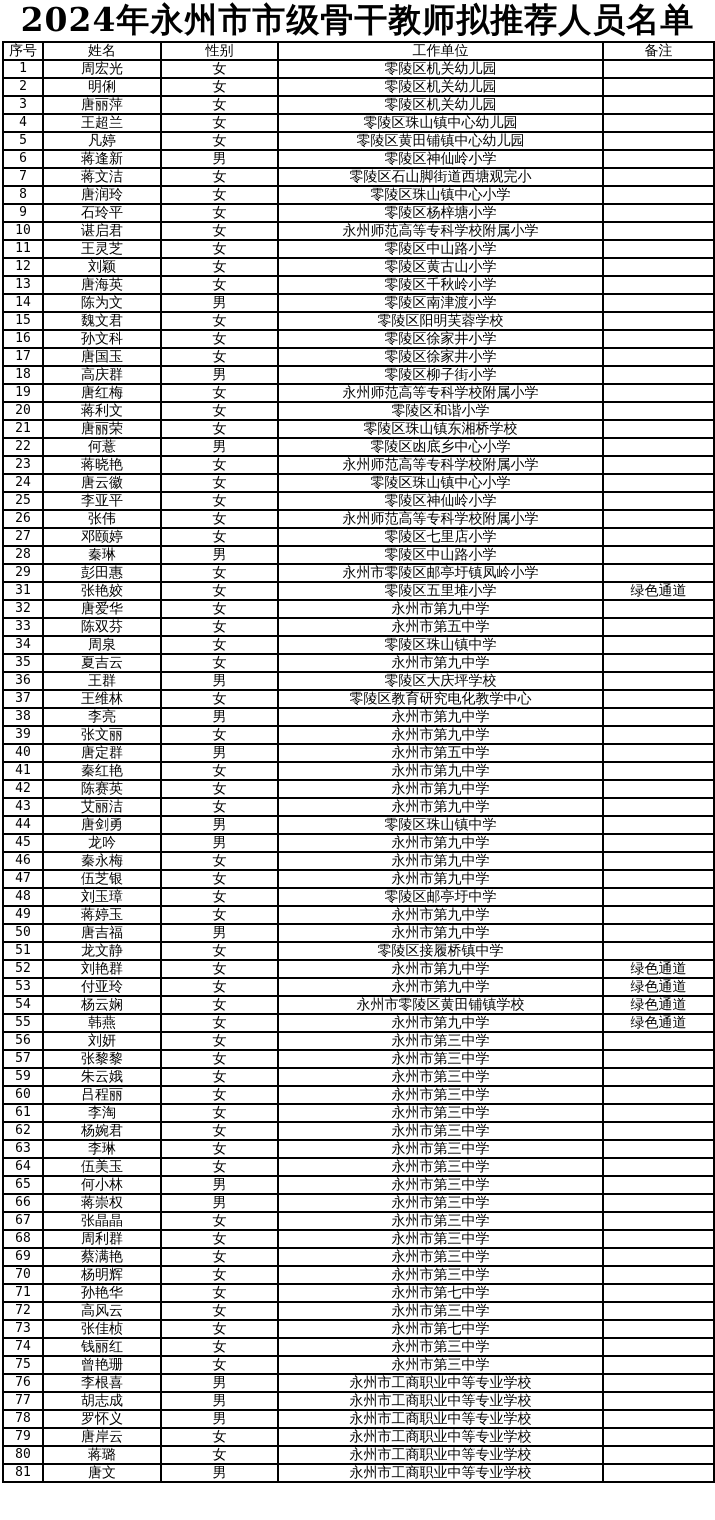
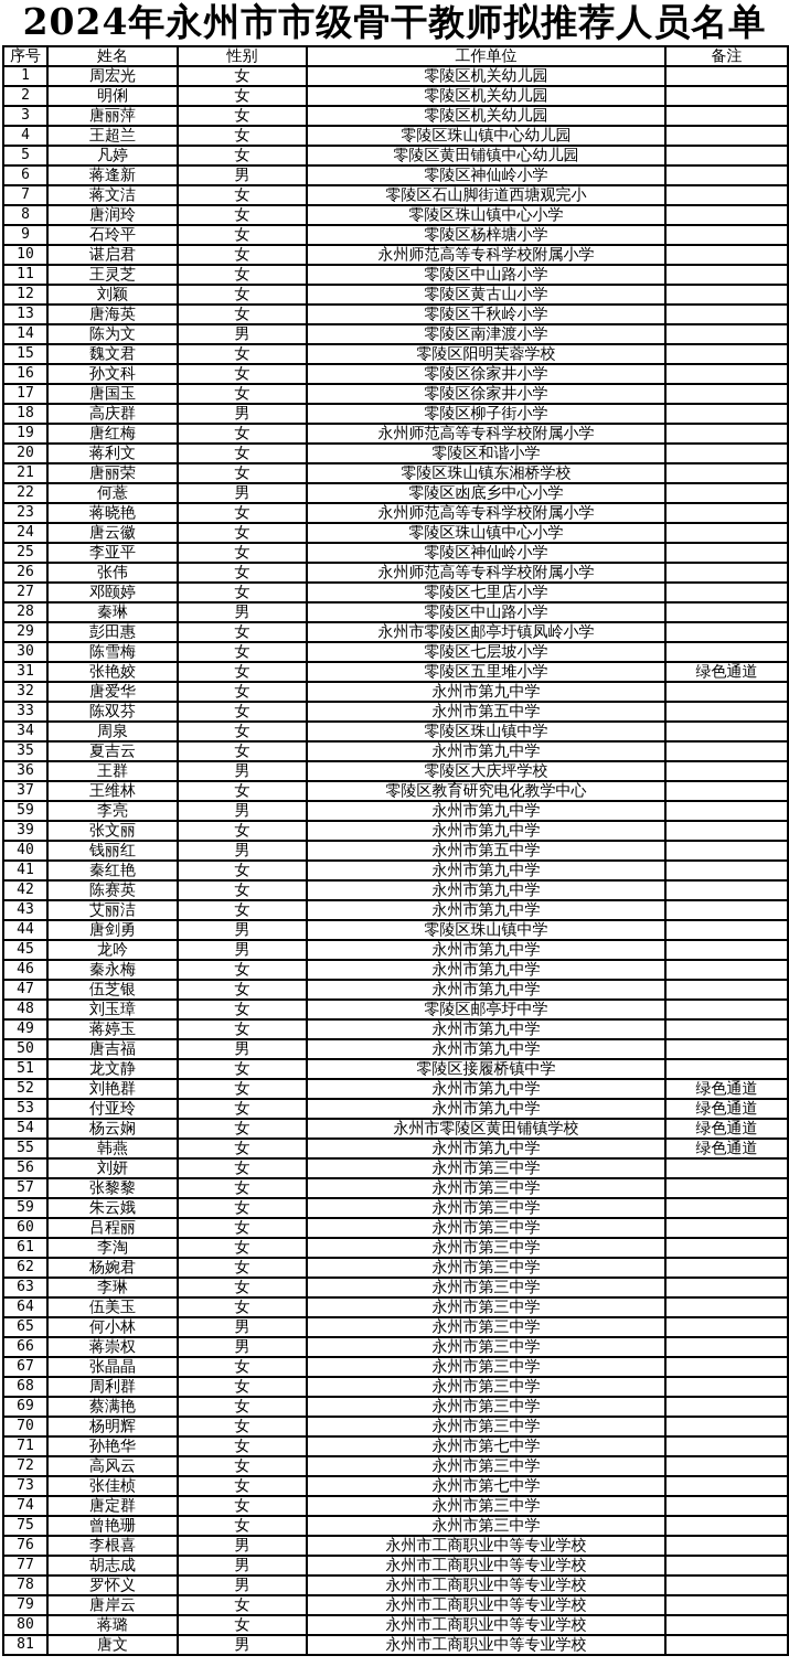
  2024年永州市市级骨干教师拟推荐人员名单
  序号	姓名	性别	工作单位	备注
  1	周宏光	女	零陵区机关幼儿园
  2	明俐	女	零陵区机关幼儿园
  3	唐丽萍	女	零陵区机关幼儿园
  4	王超兰	女	零陵区珠山镇中心幼儿园
  5	凡婷	女	零陵区黄田铺镇中心幼儿园
  6	蒋逢新	男	零陵区神仙岭小学
  7	蒋文洁	女	零陵区石山脚街道西塘观完小
  8	唐润玲	女	零陵区珠山镇中心小学
  9	石玲平	女	零陵区杨梓塘小学
  10	谌启君	女	永州师范高等专科学校附属小学
  11	王灵芝	女	零陵区中山路小学
  12	刘颖	女	零陵区黄古山小学
  13	唐海英	女	零陵区千秋岭小学
  14	陈为文	男	零陵区南津渡小学
  15	魏文君	女	零陵区阳明芙蓉学校
  16	孙文科	女	零陵区徐家井小学
  17	唐国玉	女	零陵区徐家井小学
  18	高庆群	男	零陵区柳子街小学
  19	唐红梅	女	永州师范高等专科学校附属小学
  20	蒋利文	女	零陵区和谐小学
  21	唐丽荣	女	零陵区珠山镇东湘桥学校
  22	何薏	男	零陵区凼底乡中心小学
  23	蒋晓艳	女	永州师范高等专科学校附属小学
  24	唐云徽	女	零陵区珠山镇中心小学
  25	李亚平	女	零陵区神仙岭小学
  26	张伟	女	永州师范高等专科学校附属小学
  27	邓颐婷	女	零陵区七里店小学
  28	秦琳	男	零陵区中山路小学
  29	彭田惠	女	永州市零陵区邮亭圩镇凤岭小学
+ 30	陈雪梅	女	零陵区七层坡小学
  31	张艳姣	女	零陵区五里堆小学	绿色通道
  32	唐爱华	女	永州市第九中学
  33	陈双芬	女	永州市第五中学
  34	周泉	女	零陵区珠山镇中学
  35	夏吉云	女	永州市第九中学
  36	王群	男	零陵区大庆坪学校
  37	王维林	女	零陵区教育研究电化教学中心
- 38	李亮	男	永州市第九中学
+ 59	李亮	男	永州市第九中学
  39	张文丽	女	永州市第九中学
- 40	唐定群	男	永州市第五中学
+ 40	钱丽红	男	永州市第五中学
  41	秦红艳	女	永州市第九中学
  42	陈赛英	女	永州市第九中学
  43	艾丽洁	女	永州市第九中学
  44	唐剑勇	男	零陵区珠山镇中学
  45	龙吟	男	永州市第九中学
  46	秦永梅	女	永州市第九中学
  47	伍芝银	女	永州市第九中学
  48	刘玉璋	女	零陵区邮亭圩中学
  49	蒋婷玉	女	永州市第九中学
  50	唐吉福	男	永州市第九中学
  51	龙文静	女	零陵区接履桥镇中学
  52	刘艳群	女	永州市第九中学	绿色通道
  53	付亚玲	女	永州市第九中学	绿色通道
  54	杨云娴	女	永州市零陵区黄田铺镇学校	绿色通道
  55	韩燕	女	永州市第九中学	绿色通道
  56	刘妍	女	永州市第三中学
  57	张黎黎	女	永州市第三中学
  59	朱云娥	女	永州市第三中学
  60	吕程丽	女	永州市第三中学
  61	李淘	女	永州市第三中学
  62	杨婉君	女	永州市第三中学
  63	李琳	女	永州市第三中学
  64	伍美玉	女	永州市第三中学
  65	何小林	男	永州市第三中学
  66	蒋崇权	男	永州市第三中学
  67	张晶晶	女	永州市第三中学
  68	周利群	女	永州市第三中学
  69	蔡满艳	女	永州市第三中学
  70	杨明辉	女	永州市第三中学
  71	孙艳华	女	永州市第七中学
  72	高风云	女	永州市第三中学
  73	张佳桢	女	永州市第七中学
- 74	钱丽红	女	永州市第三中学
+ 74	唐定群	女	永州市第三中学
  75	曾艳珊	女	永州市第三中学
  76	李根喜	男	永州市工商职业中等专业学校
  77	胡志成	男	永州市工商职业中等专业学校
  78	罗怀义	男	永州市工商职业中等专业学校
  79	唐岸云	女	永州市工商职业中等专业学校
  80	蒋璐	女	永州市工商职业中等专业学校
  81	唐文	男	永州市工商职业中等专业学校
